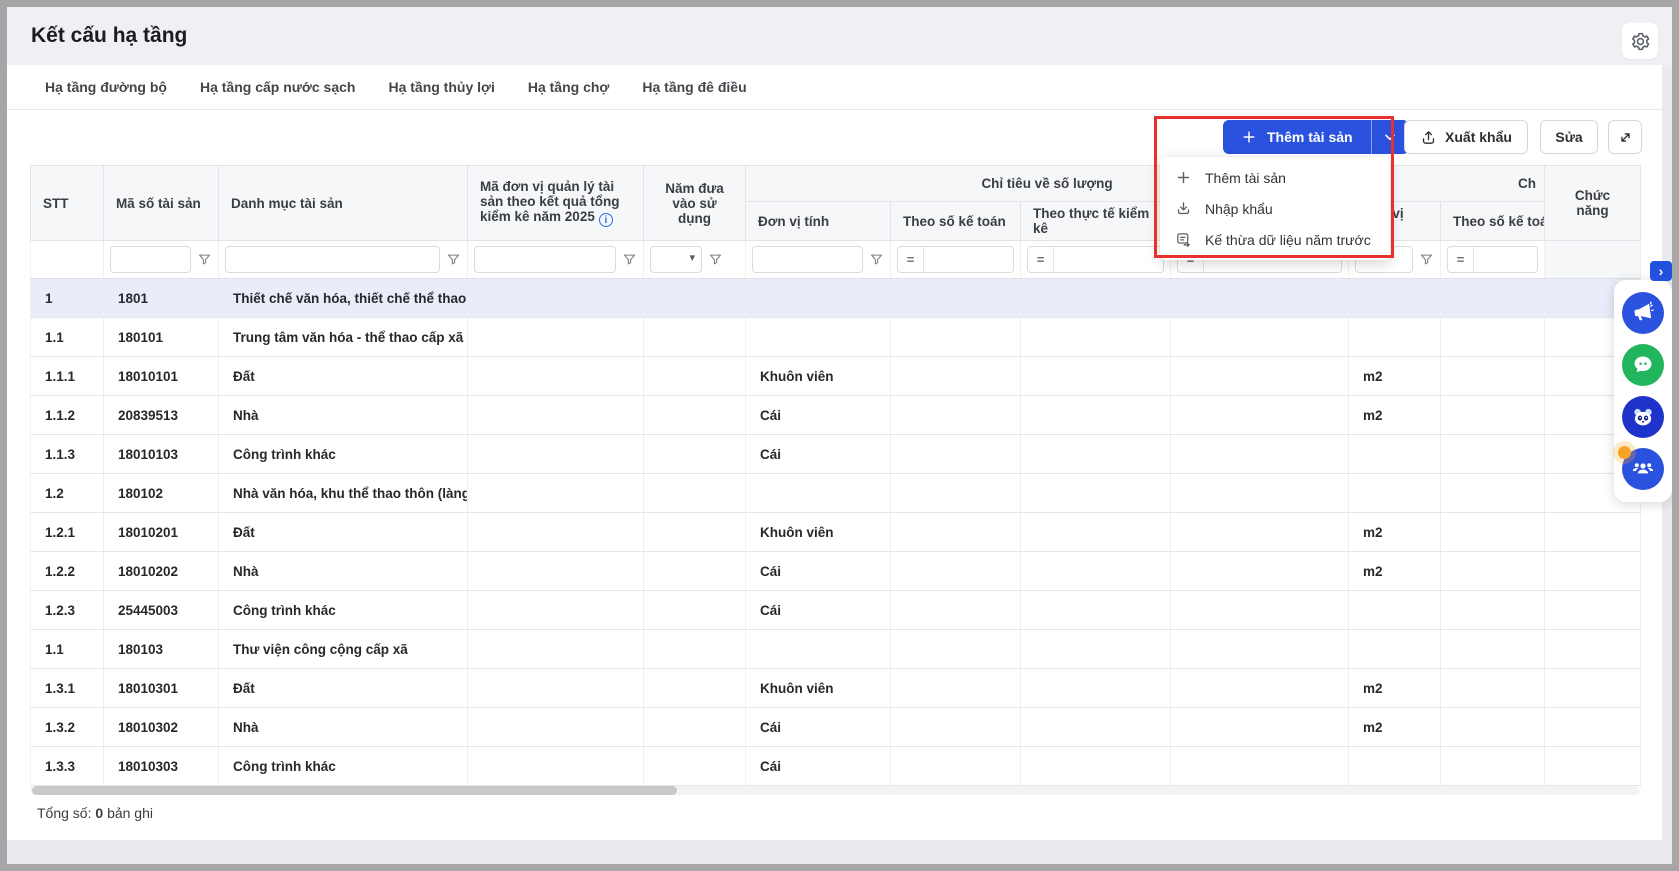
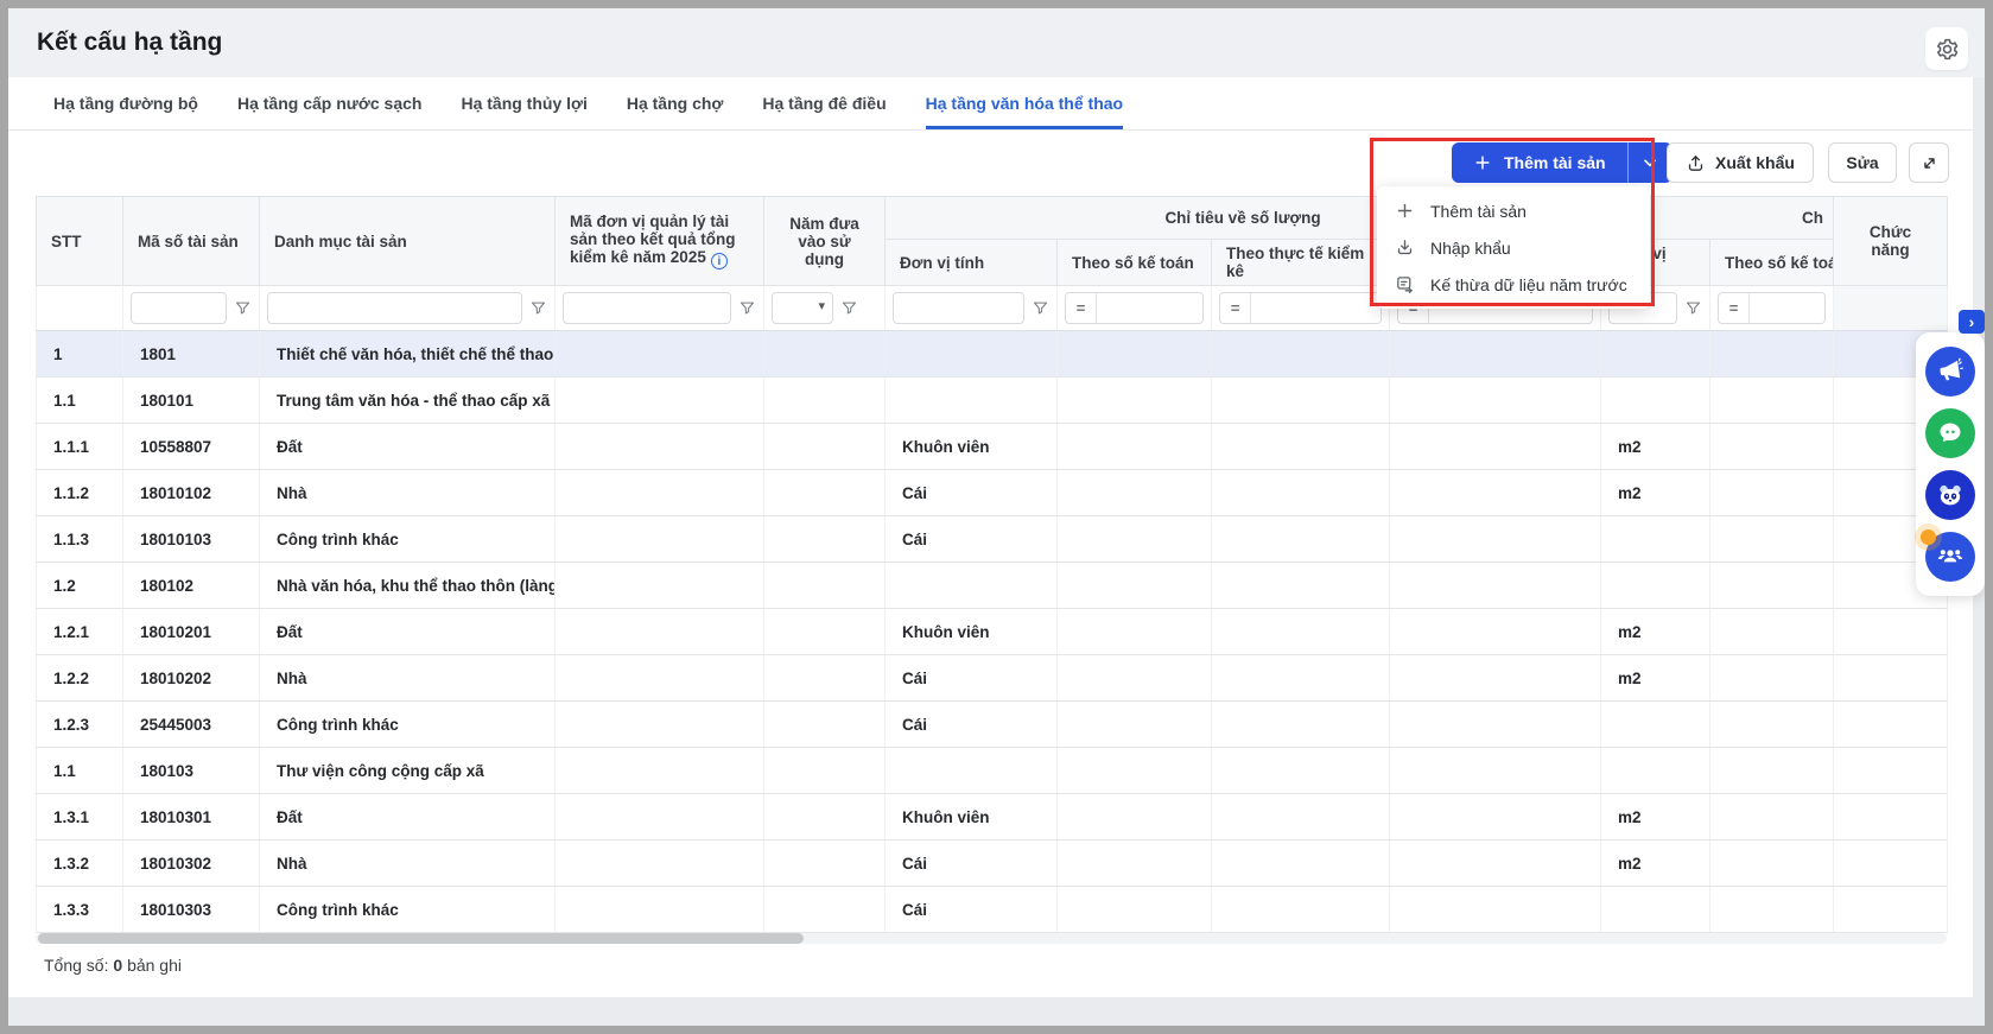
  Kết cấu hạ tầng
  Hạ tầng đường bộ
  Hạ tầng cấp nước sạch
  Hạ tầng thủy lợi
  Hạ tầng chợ
  Hạ tầng đê điều
+ Hạ tầng văn hóa thể thao
  Thêm tài sản
  Xuất khẩu
  Sửa
  STT	Mã số tài sản	Danh mục tài sản	Mã đơn vị quản lý tài sản theo kết quả tổng kiểm kê năm 2025 i	Năm đưa vào sử dụng	Chỉ tiêu về số lượng	Ch	Chức năng
  Đơn vị tính	Theo số kế toán	Theo thực tế kiểm kê		vị	Theo số kế toá
  						=	=			=
  1	1801	Thiết chế văn hóa, thiết chế thể thao
  1.1	180101	Trung tâm văn hóa - thể thao cấp xã
- 1.1.1	18010101	Đất			Khuôn viên				m2
+ 1.1.1	10558807	Đất			Khuôn viên				m2
- 1.1.2	20839513	Nhà			Cái				m2
+ 1.1.2	18010102	Nhà			Cái				m2
  1.1.3	18010103	Công trình khác			Cái
  1.2	180102	Nhà văn hóa, khu thể thao thôn (làng
  1.2.1	18010201	Đất			Khuôn viên				m2
  1.2.2	18010202	Nhà			Cái				m2
  1.2.3	25445003	Công trình khác			Cái
  1.1	180103	Thư viện công cộng cấp xã
  1.3.1	18010301	Đất			Khuôn viên				m2
  1.3.2	18010302	Nhà			Cái				m2
  1.3.3	18010303	Công trình khác			Cái
  Tổng số: 0 bản ghi
  Thêm tài sản
  Nhập khẩu
  Kế thừa dữ liệu năm trước
  ›
